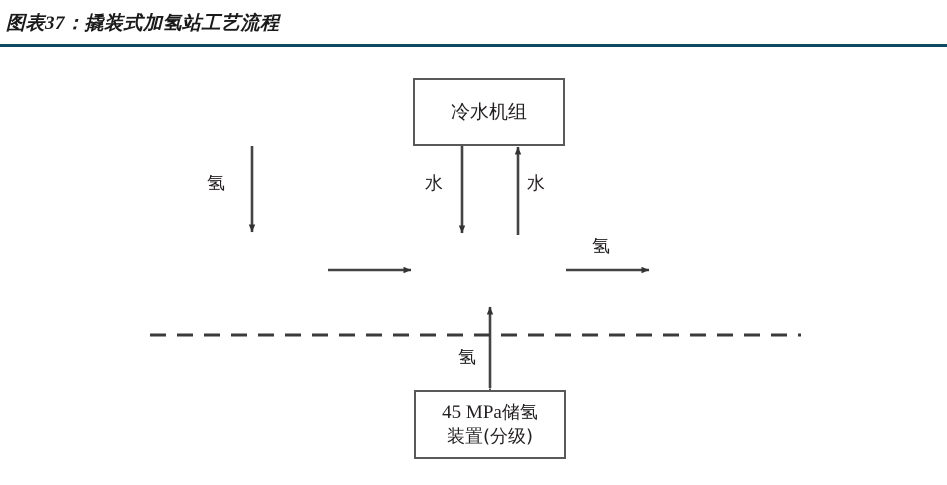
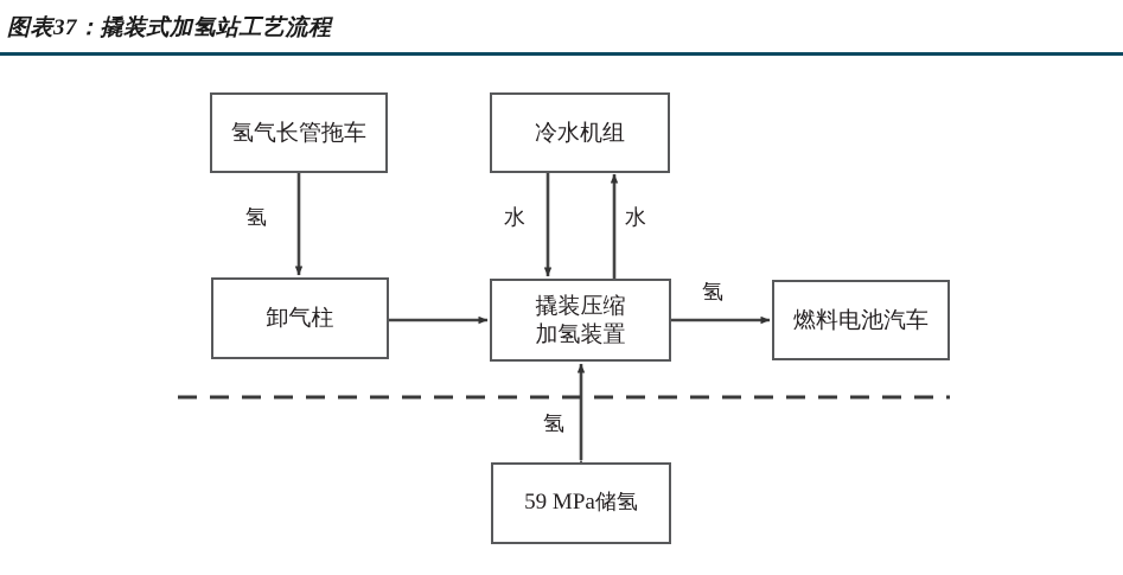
  图表37：撬装式加氢站工艺流程
+ 氢气长管拖车
  冷水机组
+ 卸气柱
+ 撬装压缩
+ 加氢装置
+ 燃料电池汽车
- 45 MPa储氢
+ 59 MPa储氢
- 装置(分级)
  氢
  水
  水
  氢
  氢
